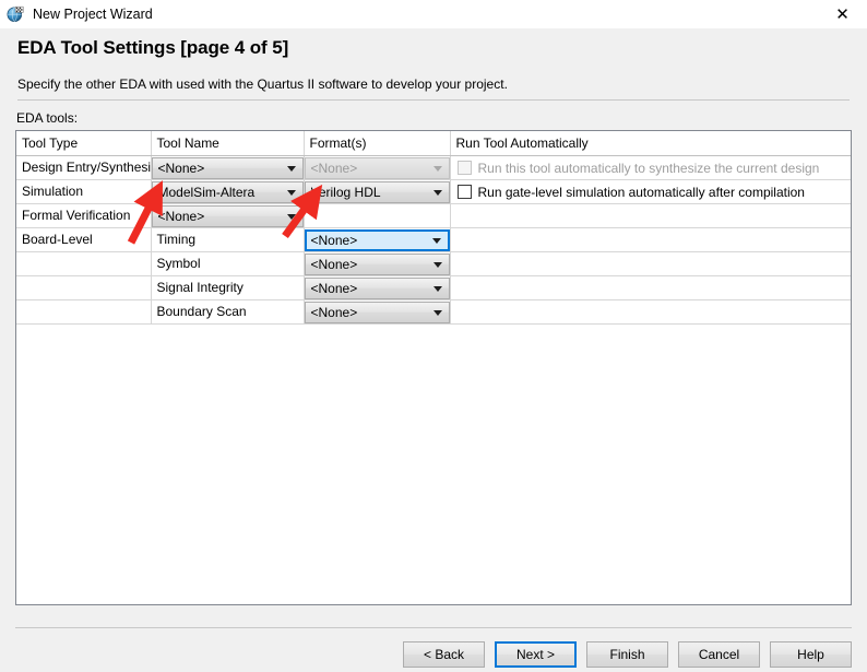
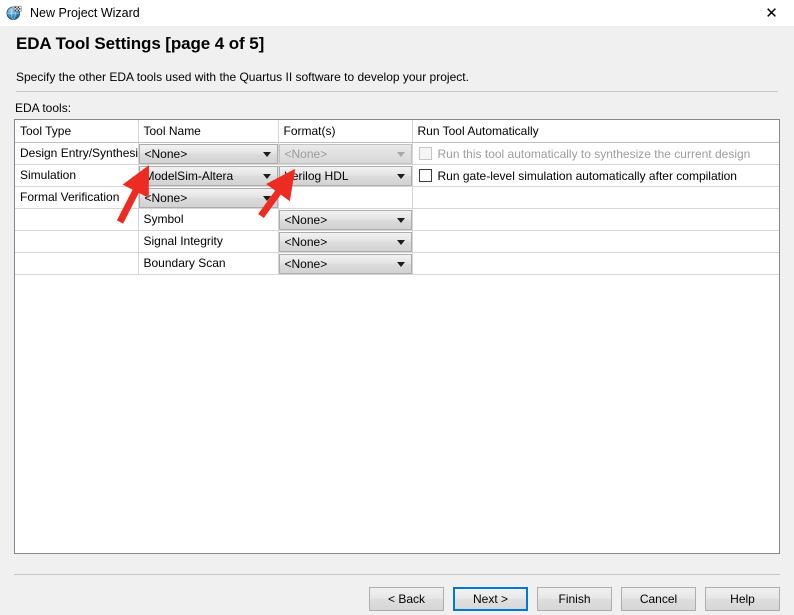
  New Project Wizard
  ✕
  EDA Tool Settings [page 4 of 5]
- Specify the other EDA with used with the Quartus II software to develop your project.
+ Specify the other EDA tools used with the Quartus II software to develop your project.
  EDA tools:
  Tool Type	Tool Name	Format(s)	Run Tool Automatically
  Design Entry/Synthesi	<None>	<None>	Run this tool automatically to synthesize the current design
  Simulation	ModelSim-Altera	erilog HDL	Run gate-level simulation automatically after compilation
  Formal Verification	<None>
- Board-Level	Timing	<None>
  	Symbol	<None>
  	Signal Integrity	<None>
  	Boundary Scan	<None>
  < Back
  Next >
  Finish
  Cancel
  Help
